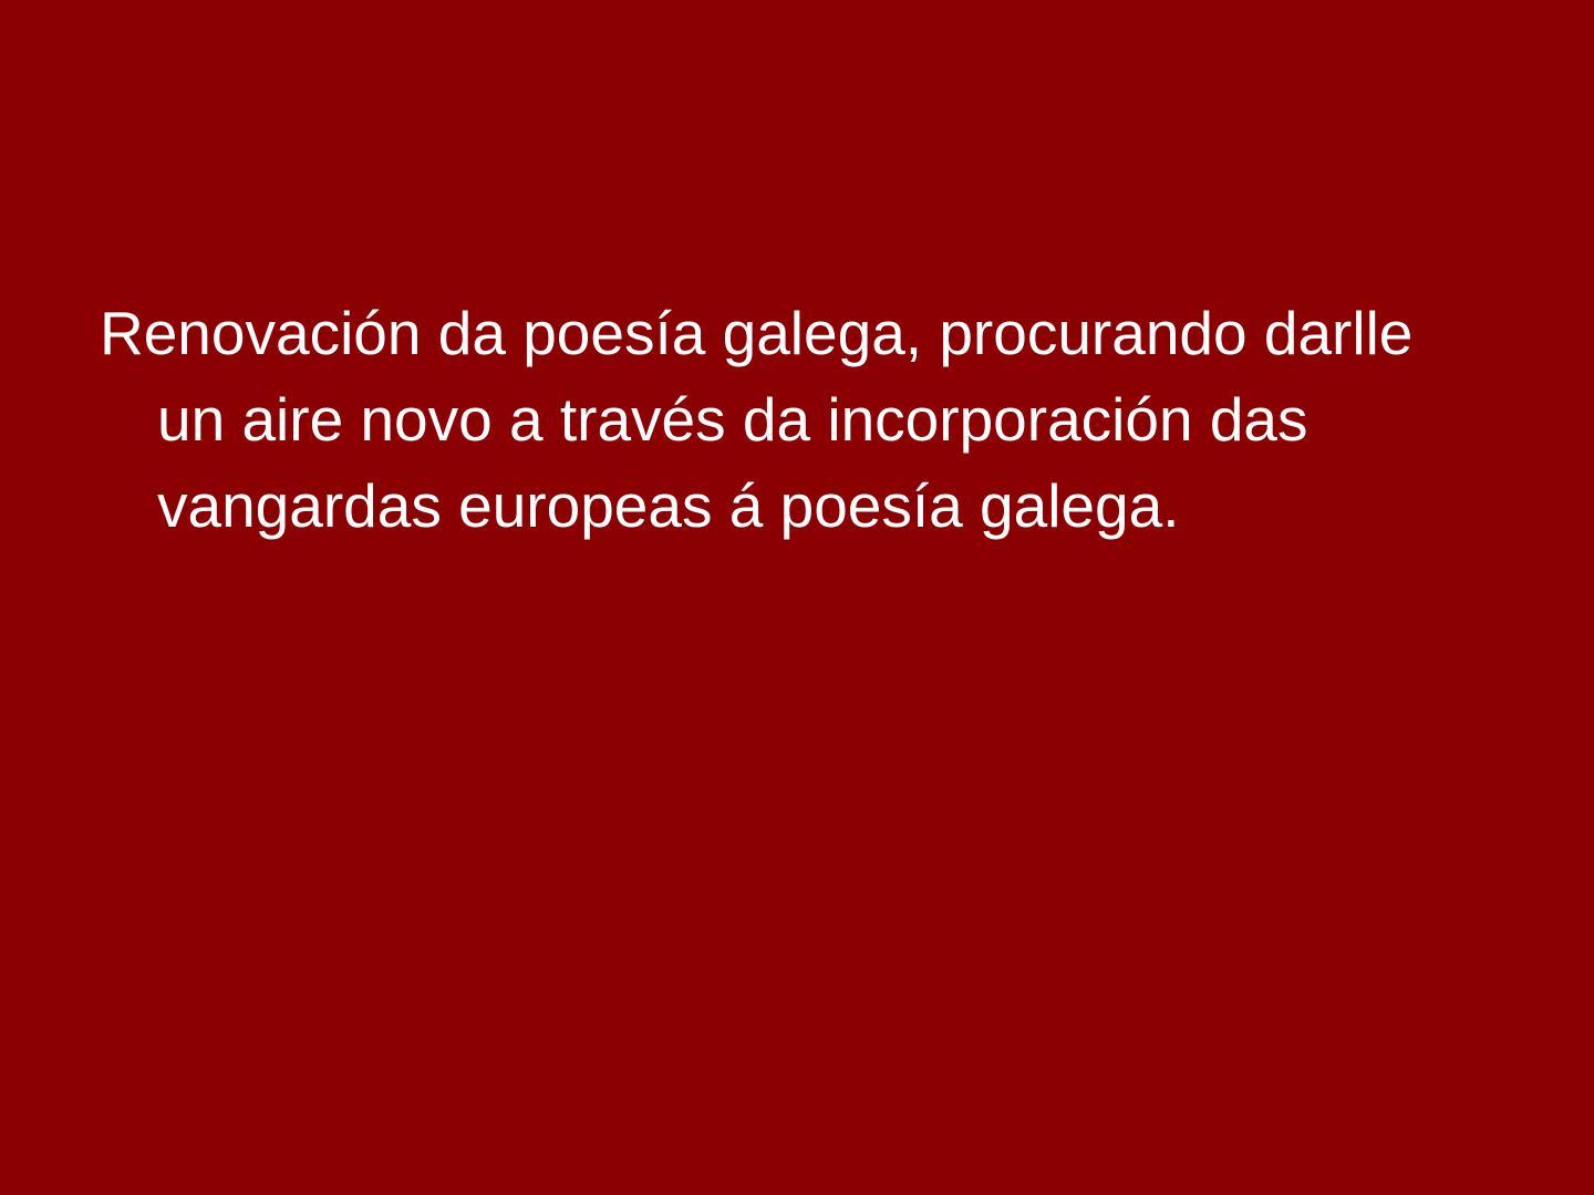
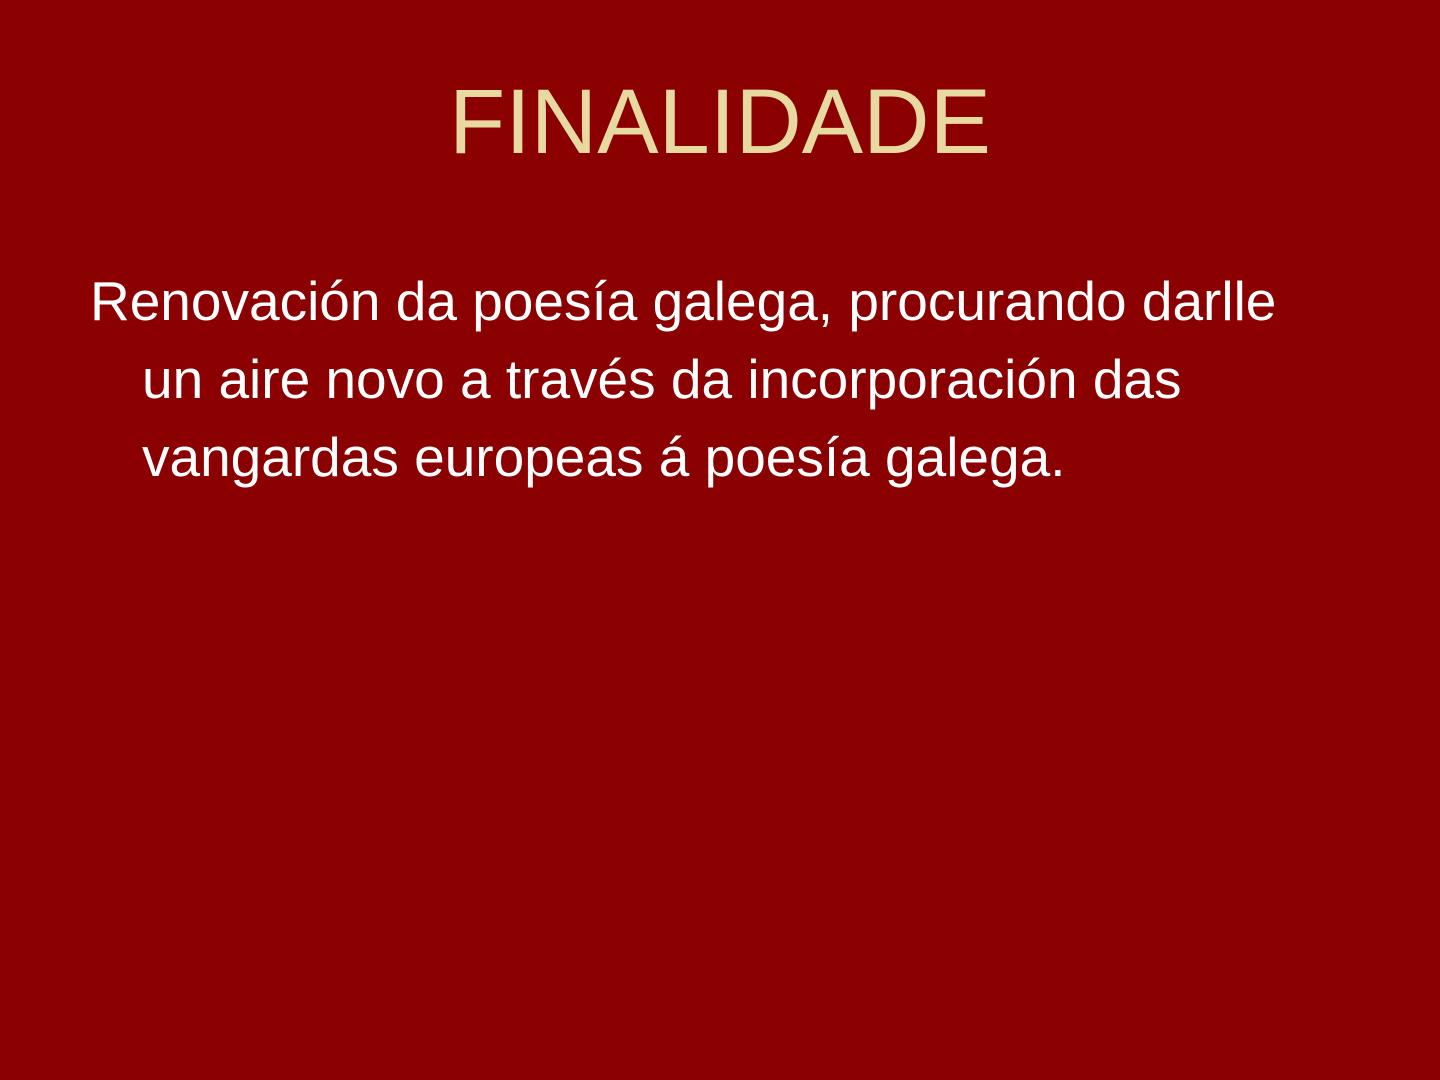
+ FINALIDADE
  Renovación da poesía galega, procurando darlle un aire novo a través da incorporación das vangardas europeas á poesía galega.
